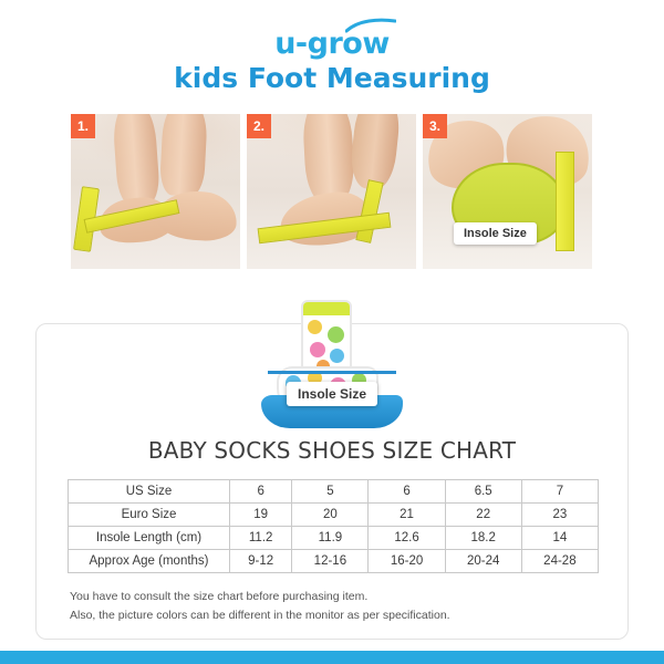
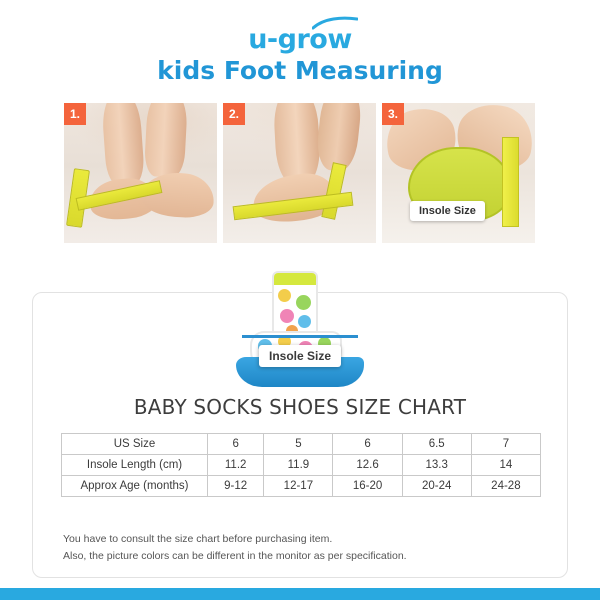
  u-grow
  kids Foot Measuring
  1.
  2.
  3.
  Insole Size
  Insole Size
  BABY SOCKS SHOES SIZE CHART
  US Size	6	5	6	6.5	7
- Euro Size	19	20	21	22	23
- Insole Length (cm)	11.2	11.9	12.6	18.2	14
+ Insole Length (cm)	11.2	11.9	12.6	13.3	14
- Approx Age (months)	9-12	12-16	16-20	20-24	24-28
+ Approx Age (months)	9-12	12-17	16-20	20-24	24-28
  You have to consult the size chart before purchasing item.
  Also, the picture colors can be different in the monitor as per specification.
